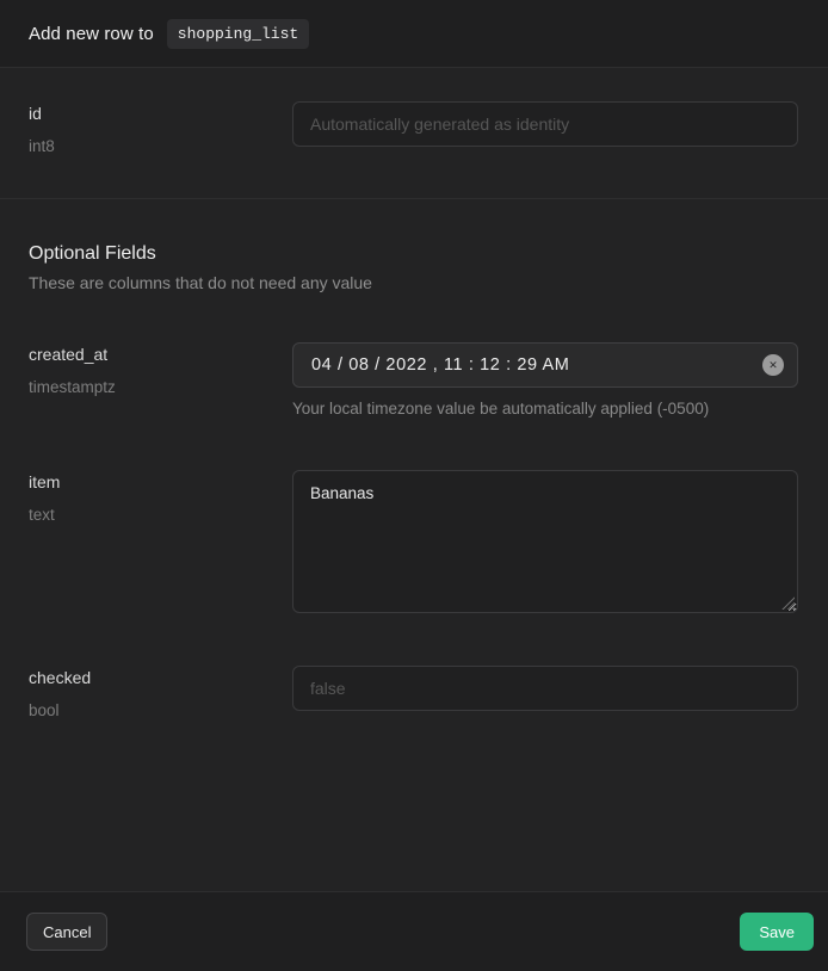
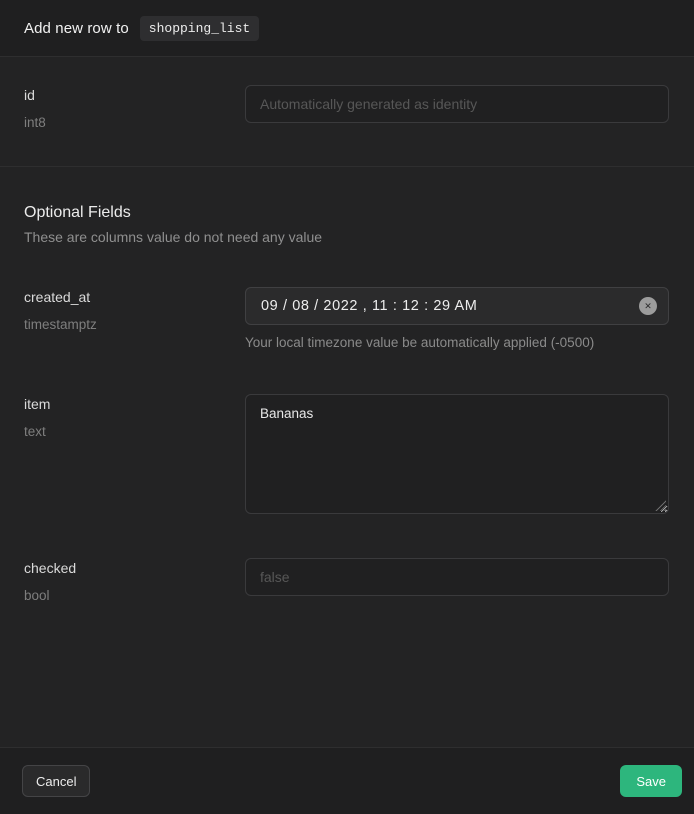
  Add new row to
  shopping_list
  id
  int8
  Automatically generated as identity
  Optional Fields
- These are columns that do not need any value
+ These are columns value do not need any value
  created_at
  timestamptz
- 04 / 08 / 2022 , 11 : 12 : 29 AM
+ 09 / 08 / 2022 , 11 : 12 : 29 AM
  ✕
  Your local timezone value be automatically applied (-0500)
  item
  text
  Bananas
  checked
  bool
  false
  Cancel
  Save
